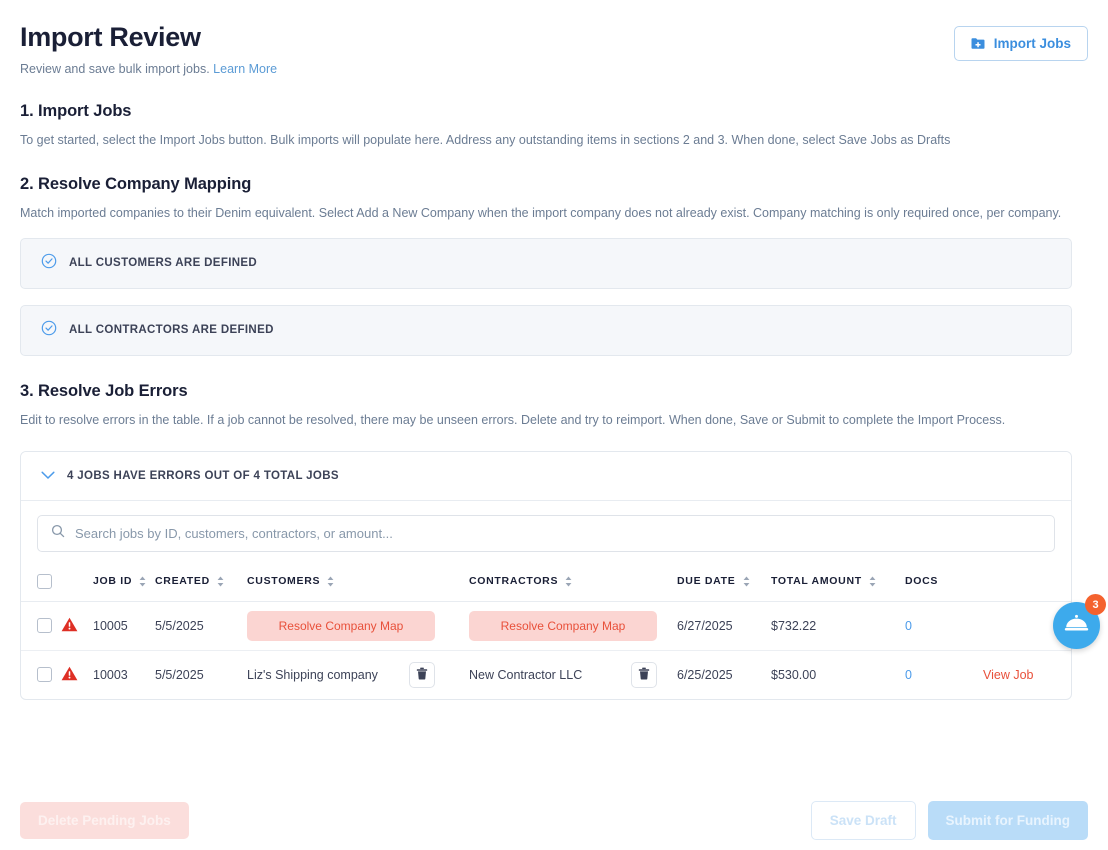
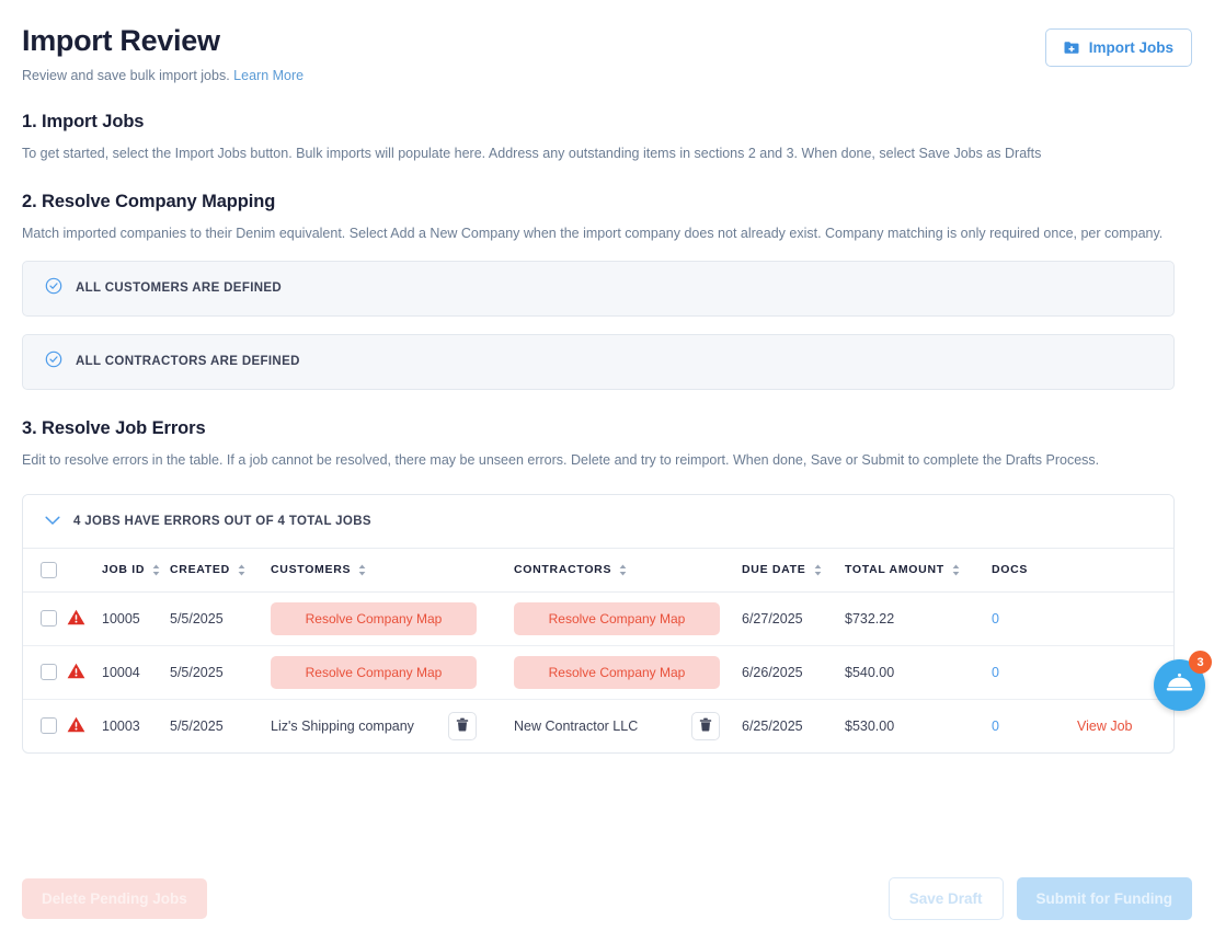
  Import Review
  Review and save bulk import jobs. Learn More
  Import Jobs
  1. Import Jobs
  To get started, select the Import Jobs button. Bulk imports will populate here. Address any outstanding items in sections 2 and 3. When done, select Save Jobs as Drafts
  2. Resolve Company Mapping
  Match imported companies to their Denim equivalent. Select Add a New Company when the import company does not already exist. Company matching is only required once, per company.
  ALL CUSTOMERS ARE DEFINED
  ALL CONTRACTORS ARE DEFINED
  3. Resolve Job Errors
- Edit to resolve errors in the table. If a job cannot be resolved, there may be unseen errors. Delete and try to reimport. When done, Save or Submit to complete the Import Process.
+ Edit to resolve errors in the table. If a job cannot be resolved, there may be unseen errors. Delete and try to reimport. When done, Save or Submit to complete the Drafts Process.
  4 JOBS HAVE ERRORS OUT OF 4 TOTAL JOBS
- Search jobs by ID, customers, contractors, or amount...
  		JOB ID	CREATED	CUSTOMERS	CONTRACTORS	DUE DATE	TOTAL AMOUNT	DOCS
  		10005	5/5/2025	Resolve Company Map	Resolve Company Map	6/27/2025	$732.22	0
+ 		10004	5/5/2025	Resolve Company Map	Resolve Company Map	6/26/2025	$540.00	0
  		10003	5/5/2025	Liz's Shipping company	New Contractor LLC	6/25/2025	$530.00	0	View Job
  Save Draft
  Submit for Funding
  3
